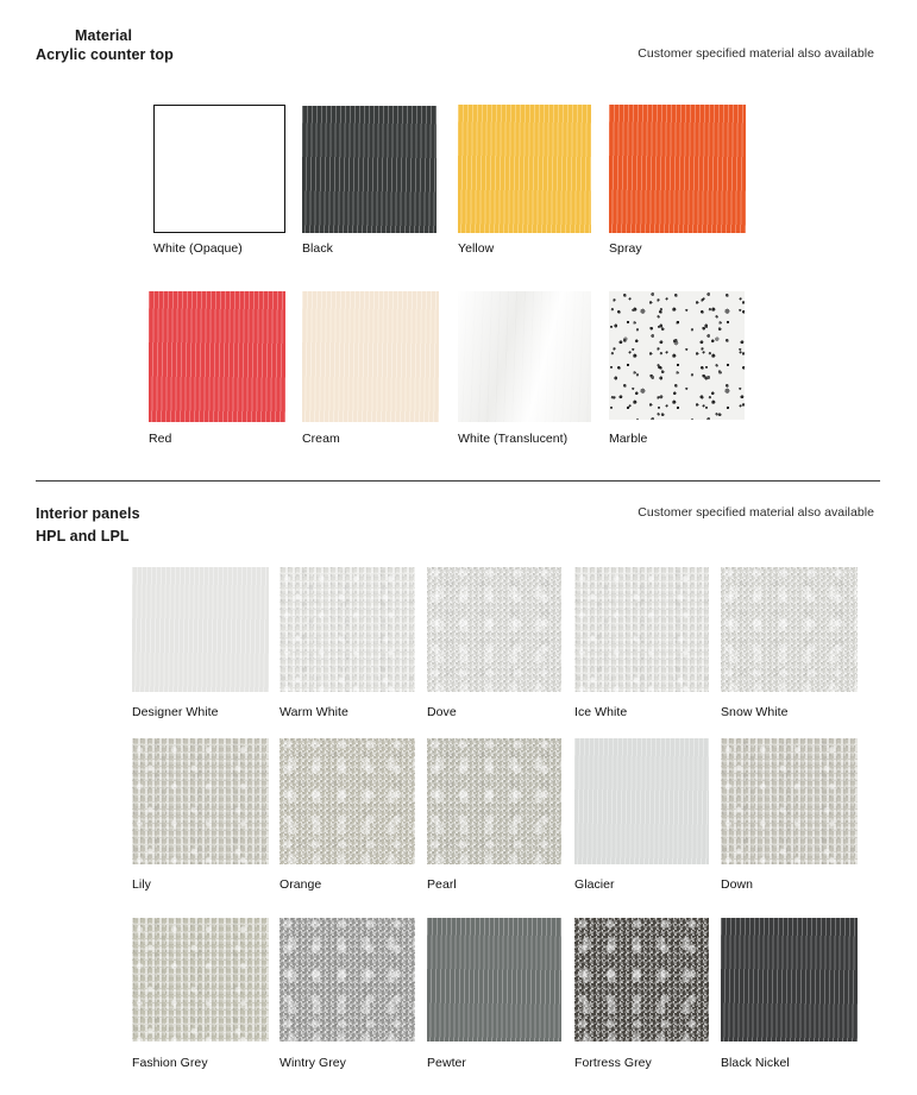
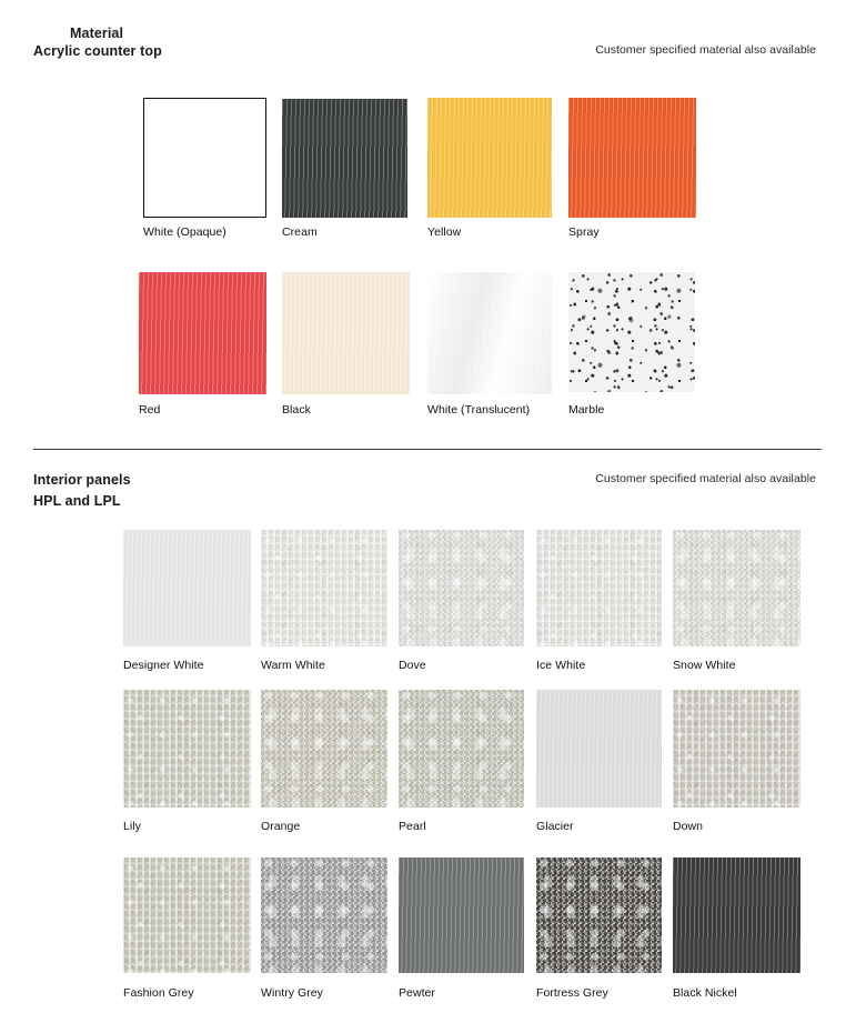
  Material
  Acrylic counter top
  Customer specified material also available
  White (Opaque)
- Black
+ Cream
  Yellow
  Spray
  Red
- Cream
+ Black
  White (Translucent)
  Marble
  Interior panels
  HPL and LPL
  Customer specified material also available
  Designer White
  Warm White
  Dove
  Ice White
  Snow White
  Lily
  Orange
  Pearl
  Glacier
  Down
  Fashion Grey
  Wintry Grey
  Pewter
  Fortress Grey
  Black Nickel
